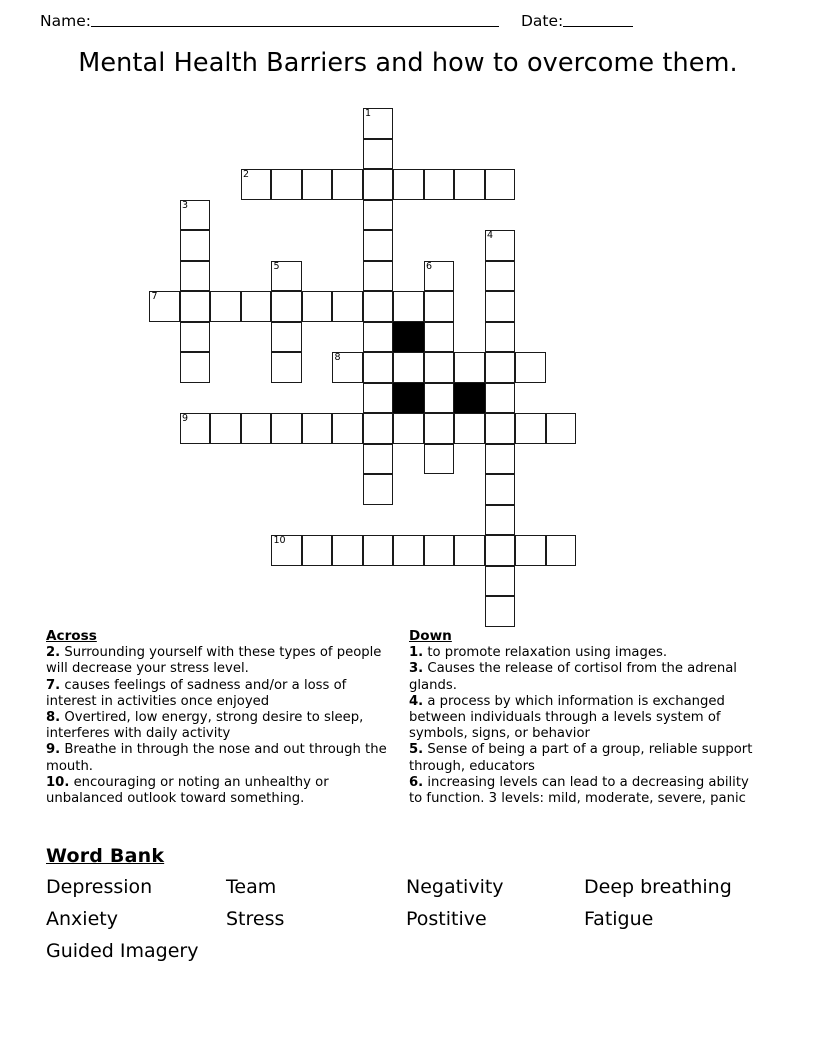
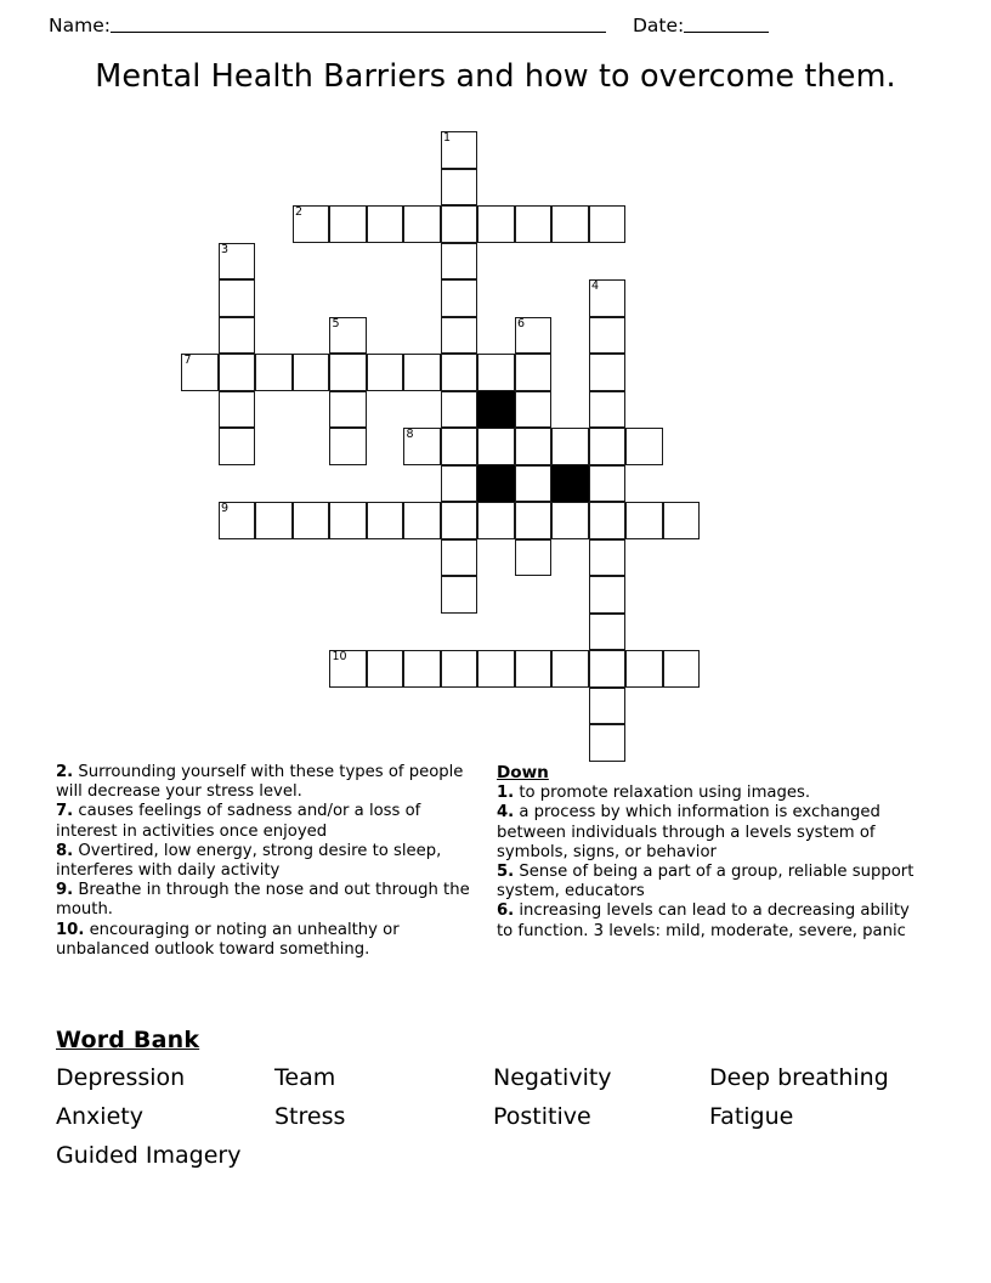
  Name:
  Date:
  Mental Health Barriers and how to overcome them.
  1
  2
  3
  4
  5
  6
  7
  8
  9
  10
- Across
  2. Surrounding yourself with these types of people will decrease your stress level.
  7. causes feelings of sadness and/or a loss of interest in activities once enjoyed
  8. Overtired, low energy, strong desire to sleep, interferes with daily activity
  9. Breathe in through the nose and out through the mouth.
  10. encouraging or noting an unhealthy or unbalanced outlook toward something.
  Down
  1. to promote relaxation using images.
- 3. Causes the release of cortisol from the adrenal glands.
  4. a process by which information is exchanged between individuals through a levels system of symbols, signs, or behavior
- 5. Sense of being a part of a group, reliable support through, educators
+ 5. Sense of being a part of a group, reliable support system, educators
  6. increasing levels can lead to a decreasing ability to function. 3 levels: mild, moderate, severe, panic
  Word Bank
  Depression
  Team
  Negativity
  Deep breathing
  Anxiety
  Stress
  Postitive
  Fatigue
  Guided Imagery
